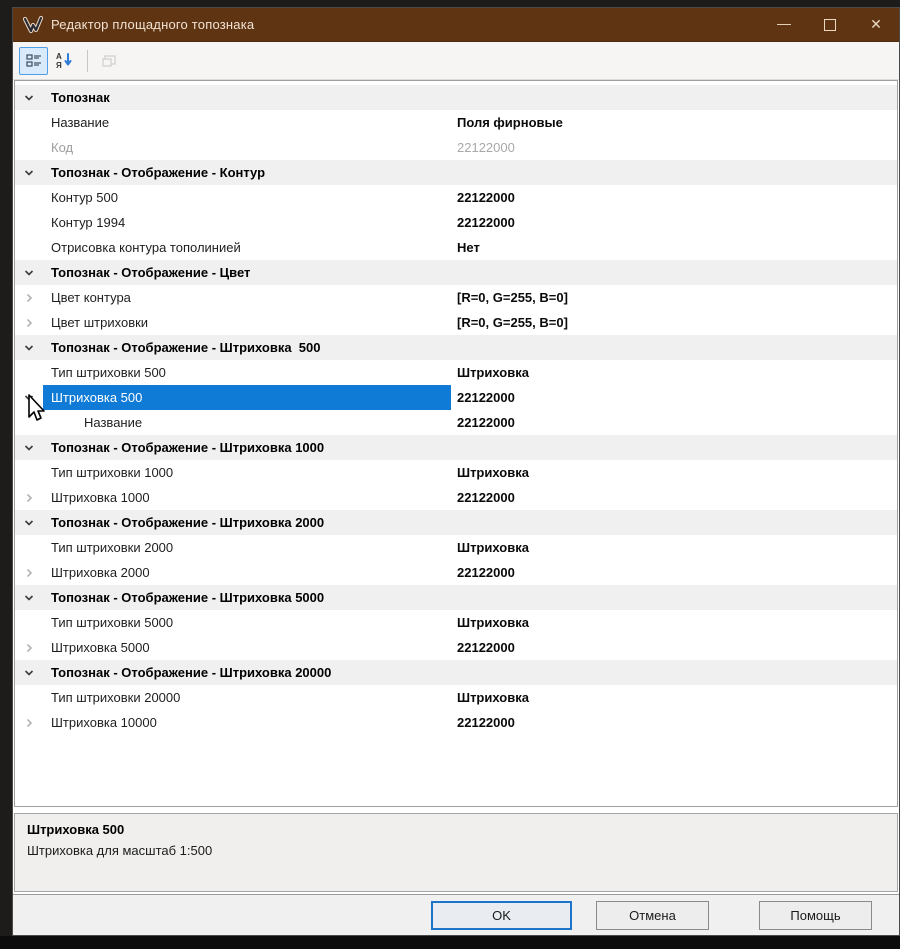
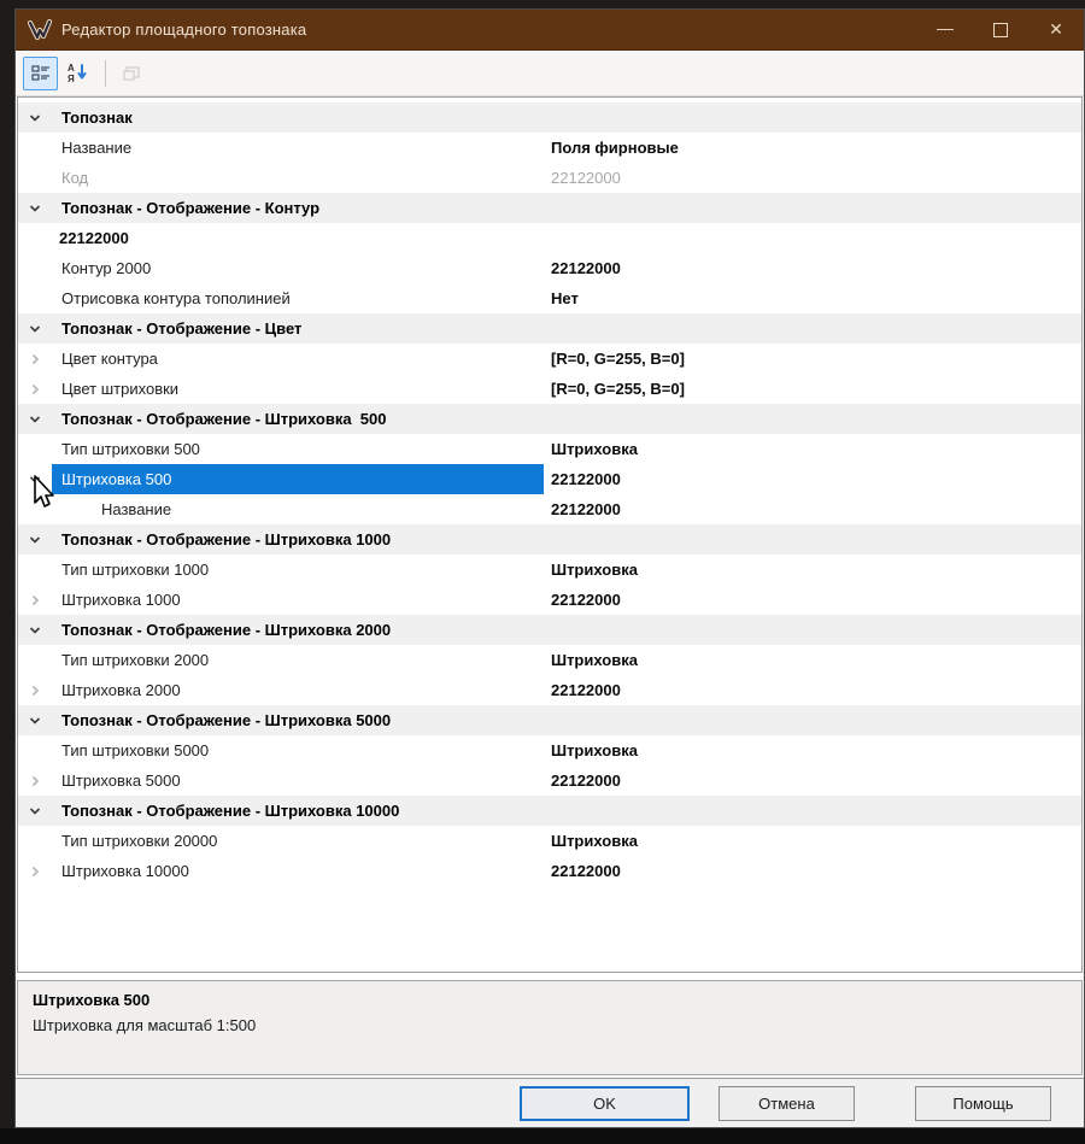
  Редактор площадного топознака
  —
  ✕
  А
  Я
  Топознак
  Название
  Поля фирновые
  Код
  22122000
  Топознак - Отображение - Контур
- Контур 500
  22122000
- Контур 1994
+ Контур 2000
  22122000
  Отрисовка контура тополинией
  Нет
  Топознак - Отображение - Цвет
  Цвет контура
  [R=0, G=255, B=0]
  Цвет штриховки
  [R=0, G=255, B=0]
  Топознак - Отображение - Штриховка 500
  Тип штриховки 500
  Штриховка
  Штриховка 500
  22122000
  Название
  22122000
  Топознак - Отображение - Штриховка 1000
  Тип штриховки 1000
  Штриховка
  Штриховка 1000
  22122000
  Топознак - Отображение - Штриховка 2000
  Тип штриховки 2000
  Штриховка
  Штриховка 2000
  22122000
  Топознак - Отображение - Штриховка 5000
  Тип штриховки 5000
  Штриховка
  Штриховка 5000
  22122000
- Топознак - Отображение - Штриховка 20000
+ Топознак - Отображение - Штриховка 10000
  Тип штриховки 20000
  Штриховка
  Штриховка 10000
  22122000
  Штриховка 500
  Штриховка для масштаб 1:500
  OK
  Отмена
  Помощь
